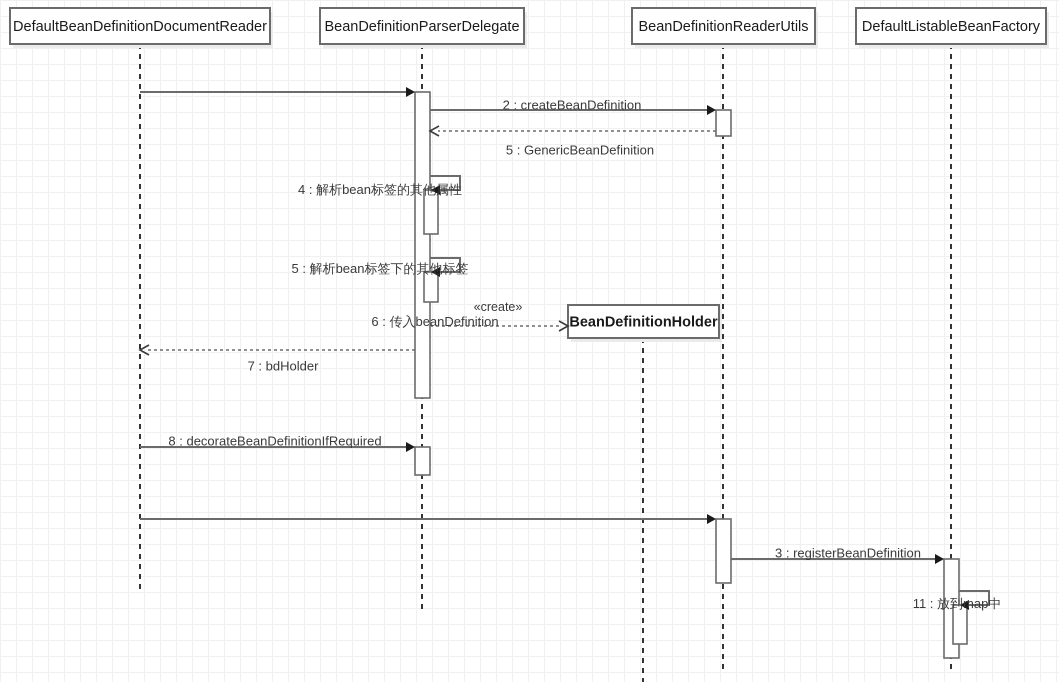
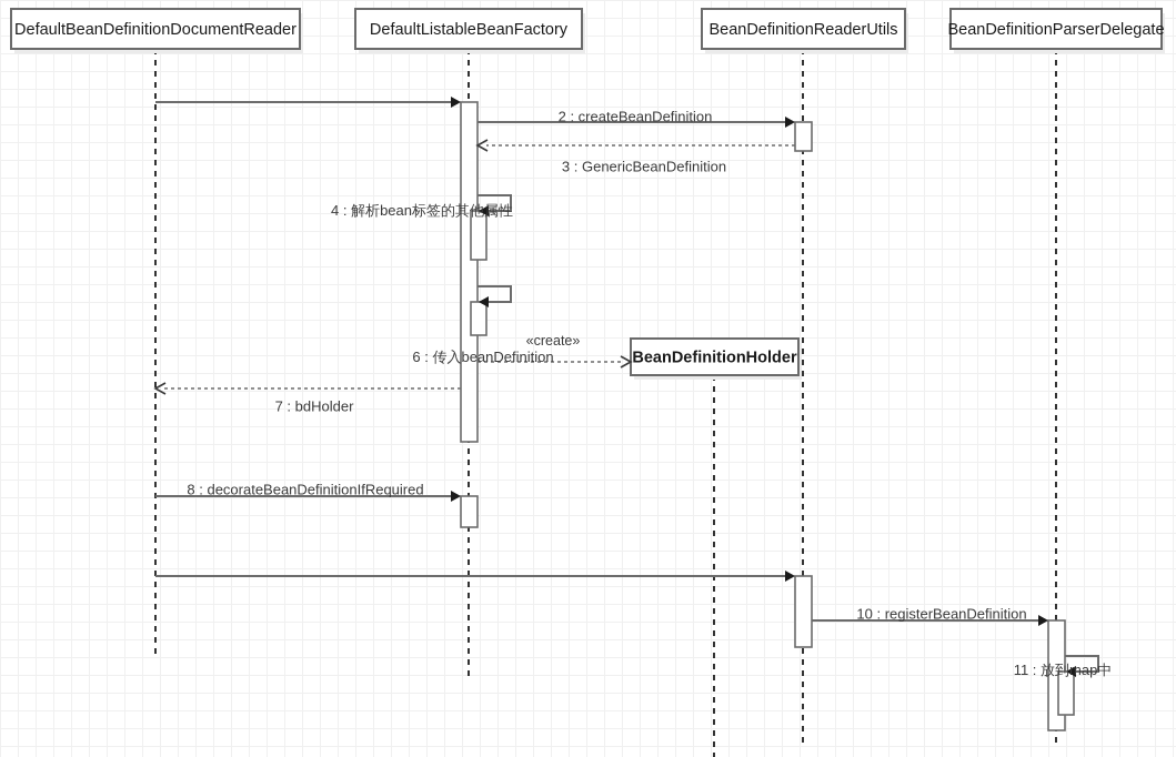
  DefaultBeanDefinitionDocumentReader
- BeanDefinitionParserDelegate
+ DefaultListableBeanFactory
  BeanDefinitionReaderUtils
- DefaultListableBeanFactory
+ BeanDefinitionParserDelegate
  BeanDefinitionHolder
  2 : createBeanDefinition
- 5 : GenericBeanDefinition
+ 3 : GenericBeanDefinition
  4 : 解析bean标签的其他属性
- 5 : 解析bean标签下的其他标签
  «create»
  6 : 传入beanDefinition
  7 : bdHolder
  8 : decorateBeanDefinitionIfRequired
- 3 : registerBeanDefinition
+ 10 : registerBeanDefinition
  11 : 放到map中
